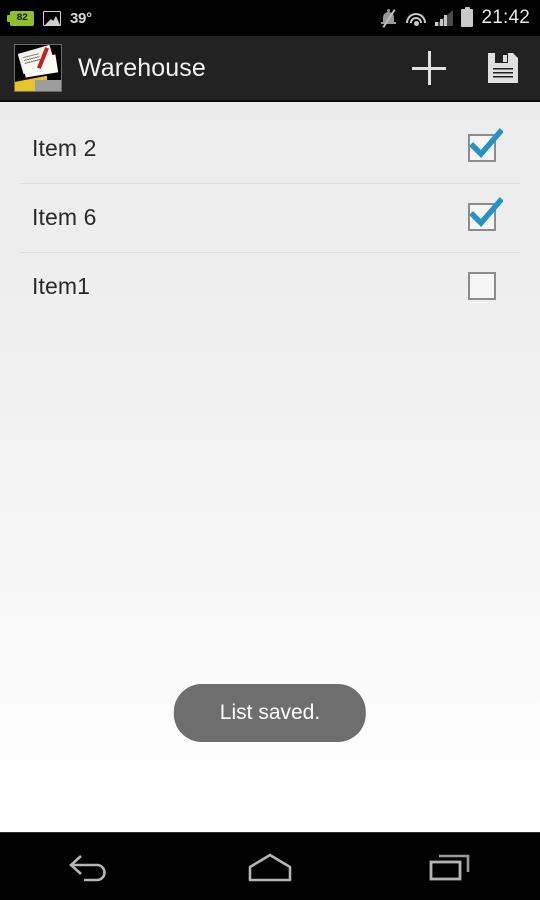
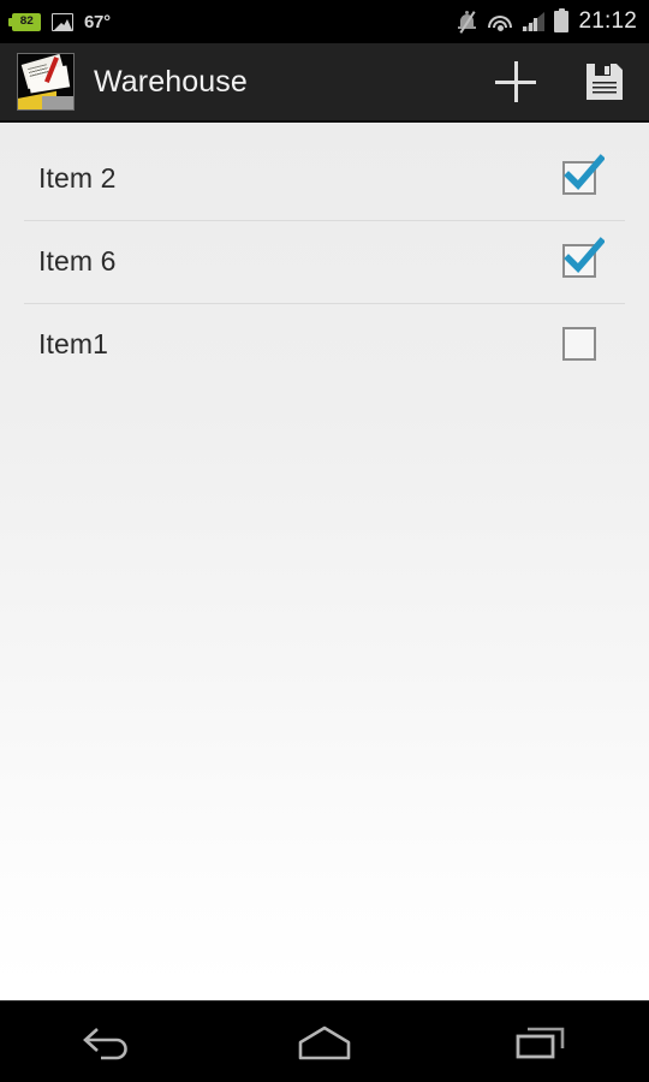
  82
- 39°
+ 67°
- 21:42
+ 21:12
  Warehouse
  Item 2
  Item 6
  Item1
- List saved.
